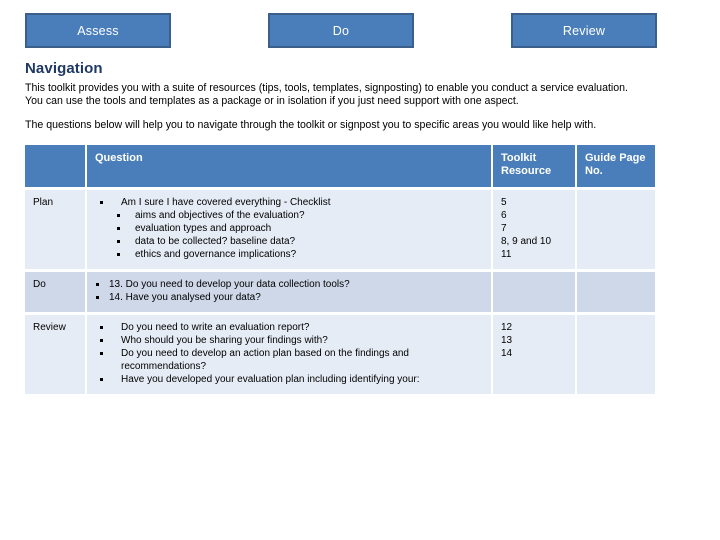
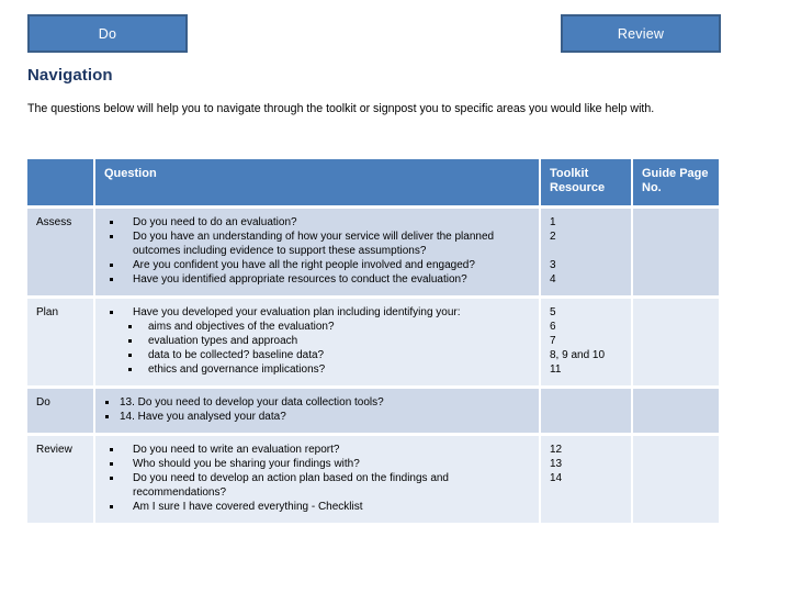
- Assess
  Do
  Review
  Navigation
- This toolkit provides you with a suite of resources (tips, tools, templates, signposting) to enable you conduct a service evaluation.
- You can use the tools and templates as a package or in isolation if you just need support with one aspect.
  The questions below will help you to navigate through the toolkit or signpost you to specific areas you would like help with.
  	Question	Toolkit Resource	Guide Page No.
+ Assess	Do you need to do an evaluation? Do you have an understanding of how your service will deliver the planned outcomes including evidence to support these assumptions? Are you confident you have all the right people involved and engaged? Have you identified appropriate resources to conduct the evaluation?	1 2 3 4
- Plan	Am I sure I have covered everything - Checklist aims and objectives of the evaluation? evaluation types and approach data to be collected? baseline data? ethics and governance implications?	5 6 7 8, 9 and 10 11
+ Plan	Have you developed your evaluation plan including identifying your: aims and objectives of the evaluation? evaluation types and approach data to be collected? baseline data? ethics and governance implications?	5 6 7 8, 9 and 10 11
  Do	13. Do you need to develop your data collection tools? 14. Have you analysed your data?
- Review	Do you need to write an evaluation report? Who should you be sharing your findings with? Do you need to develop an action plan based on the findings and recommendations? Have you developed your evaluation plan including identifying your:	12 13 14
+ Review	Do you need to write an evaluation report? Who should you be sharing your findings with? Do you need to develop an action plan based on the findings and recommendations? Am I sure I have covered everything - Checklist	12 13 14
